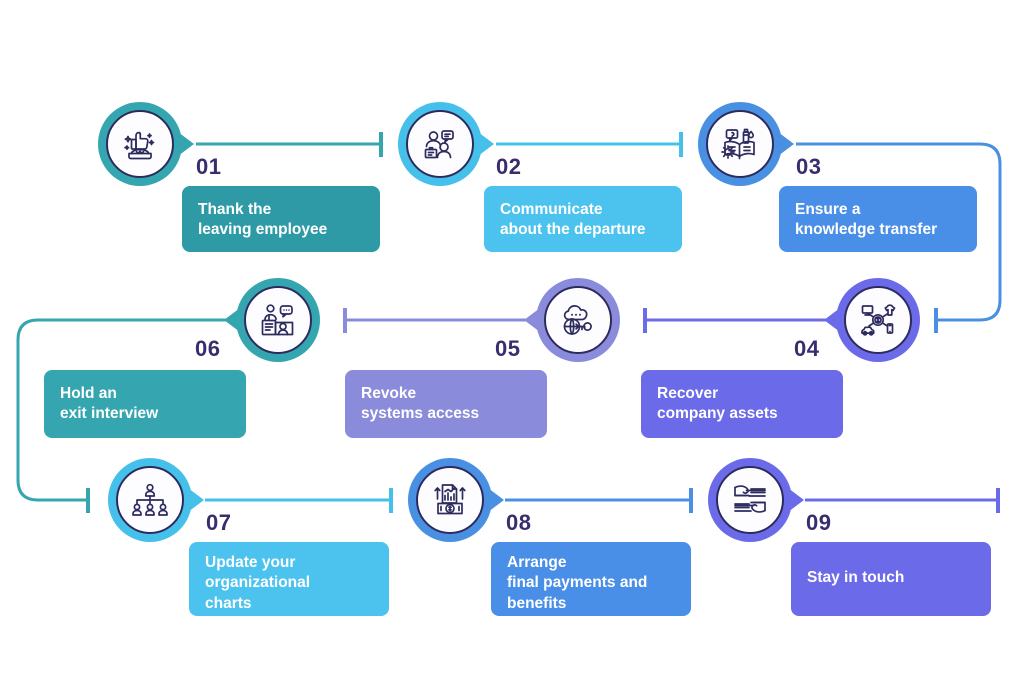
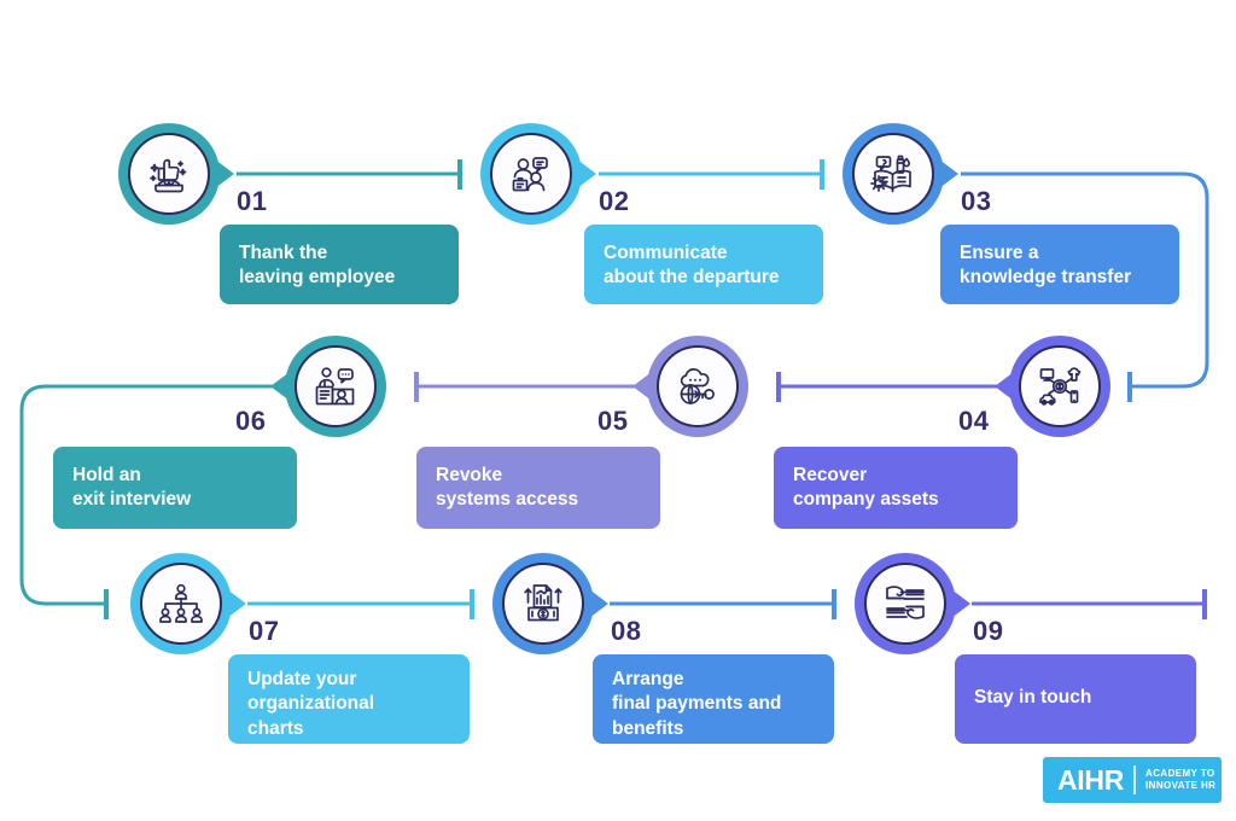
  01
  Thank the
  leaving employee
  02
  Communicate
  about the departure
  03
  Ensure a
  knowledge transfer
  04
  Recover
  company assets
  05
  Revoke
  systems access
  06
  Hold an
  exit interview
  07
  Update your
  organizational
  charts
  08
  Arrange
  final payments and
  benefits
  09
  Stay in touch
+ AIHR
+ ACADEMY TO
+ INNOVATE HR
